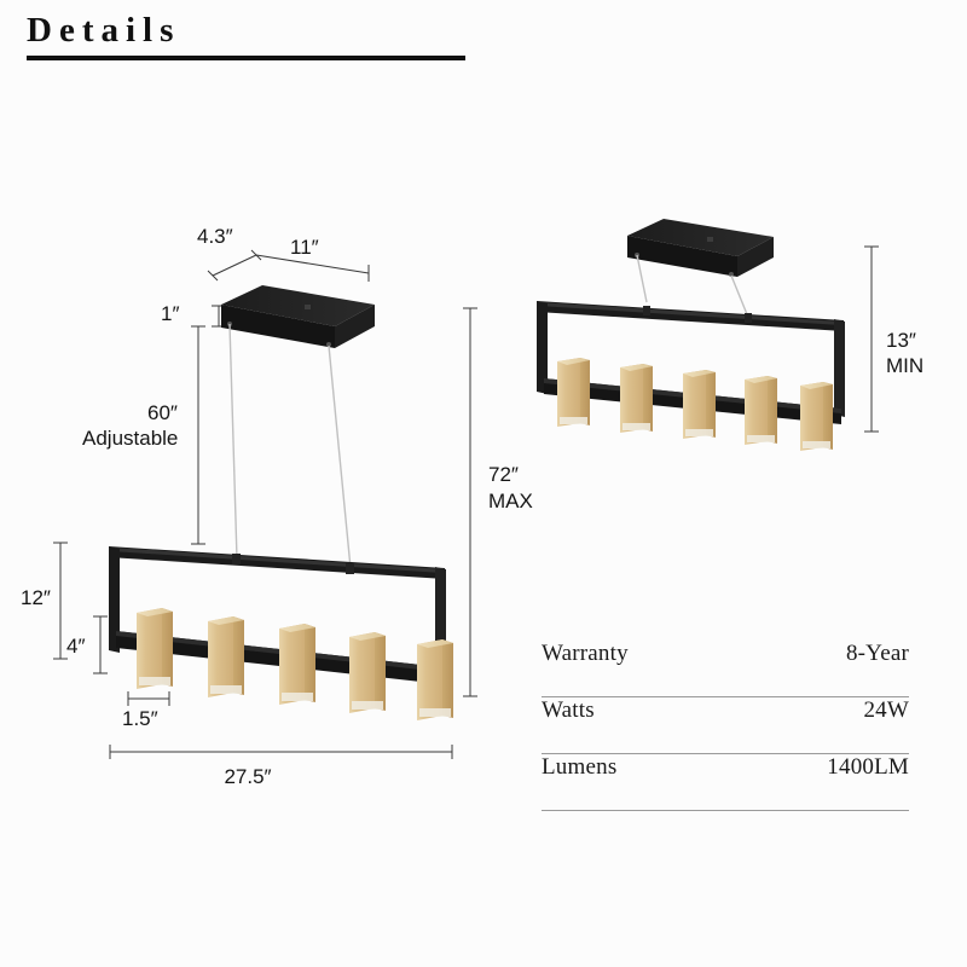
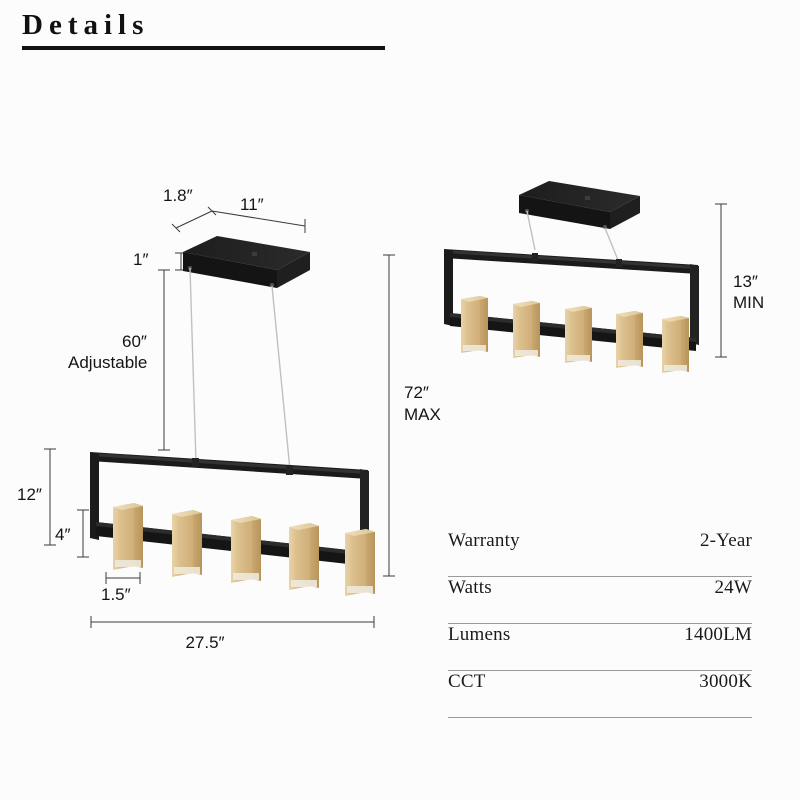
  Details
- 4.3″
+ 1.8″
  11″
  1″
  60″
  Adjustable
  12″
  4″
  1.5″
  27.5″
  72″
  MAX
  13″
  MIN
  Warranty
- 8-Year
+ 2-Year
  Watts
  24W
  Lumens
  1400LM
+ CCT
+ 3000K
